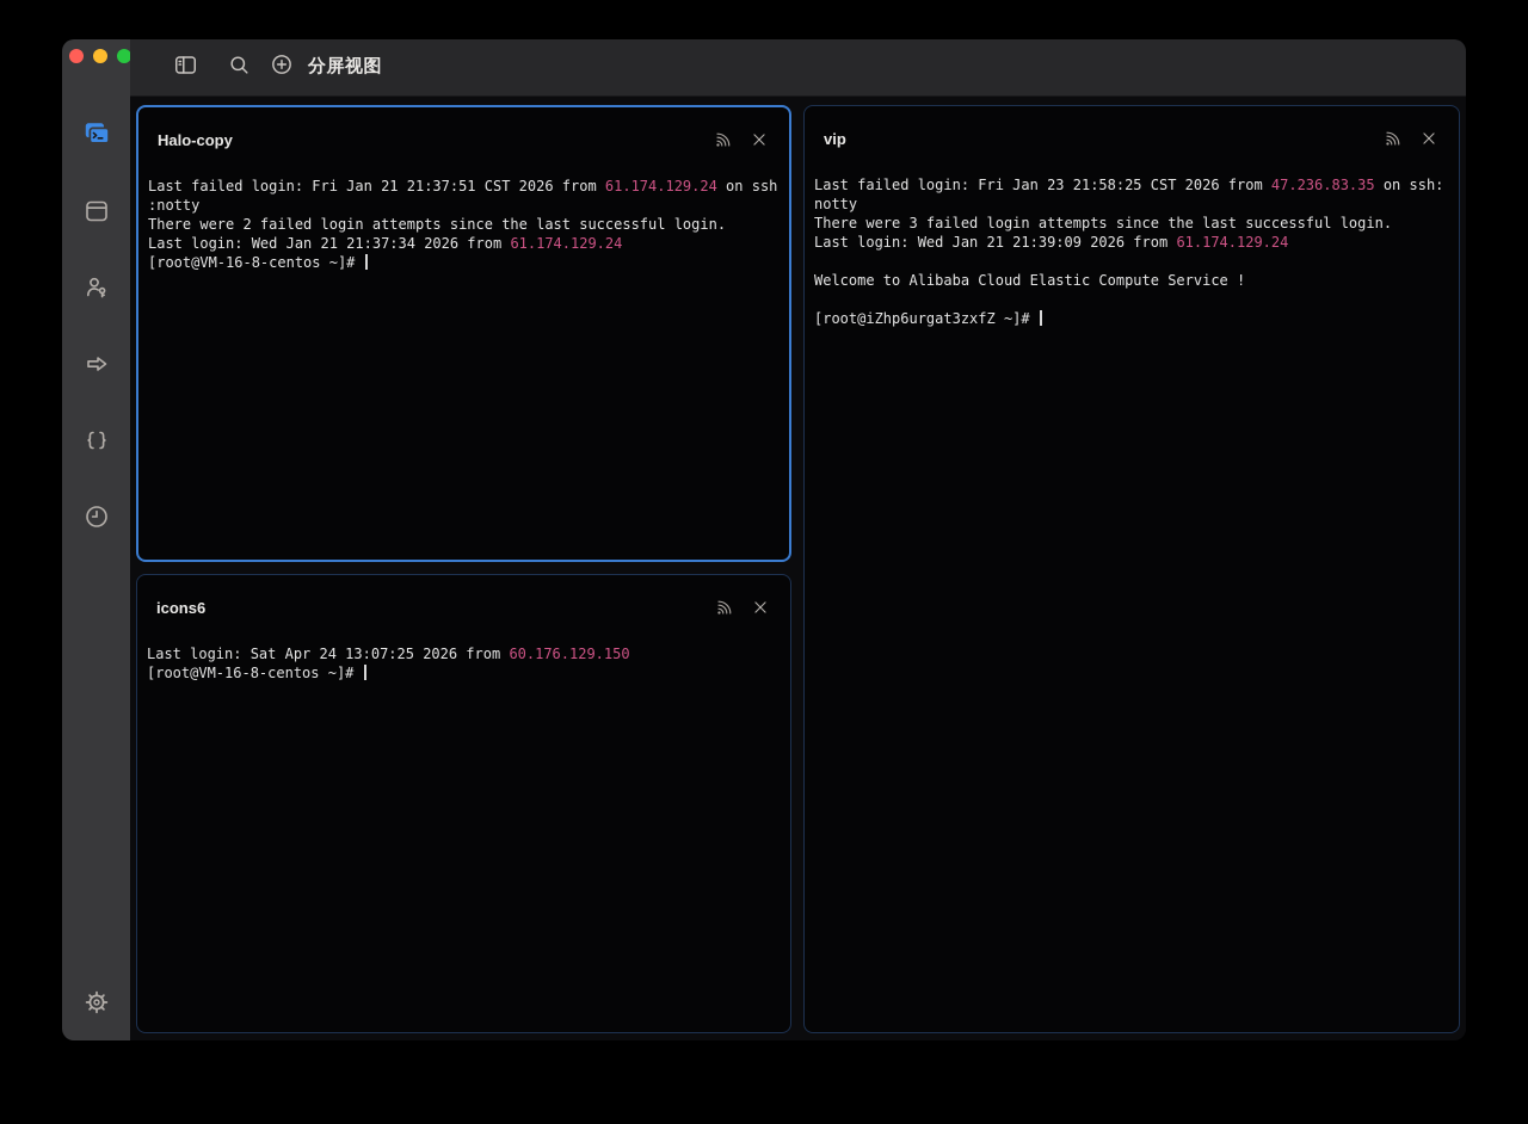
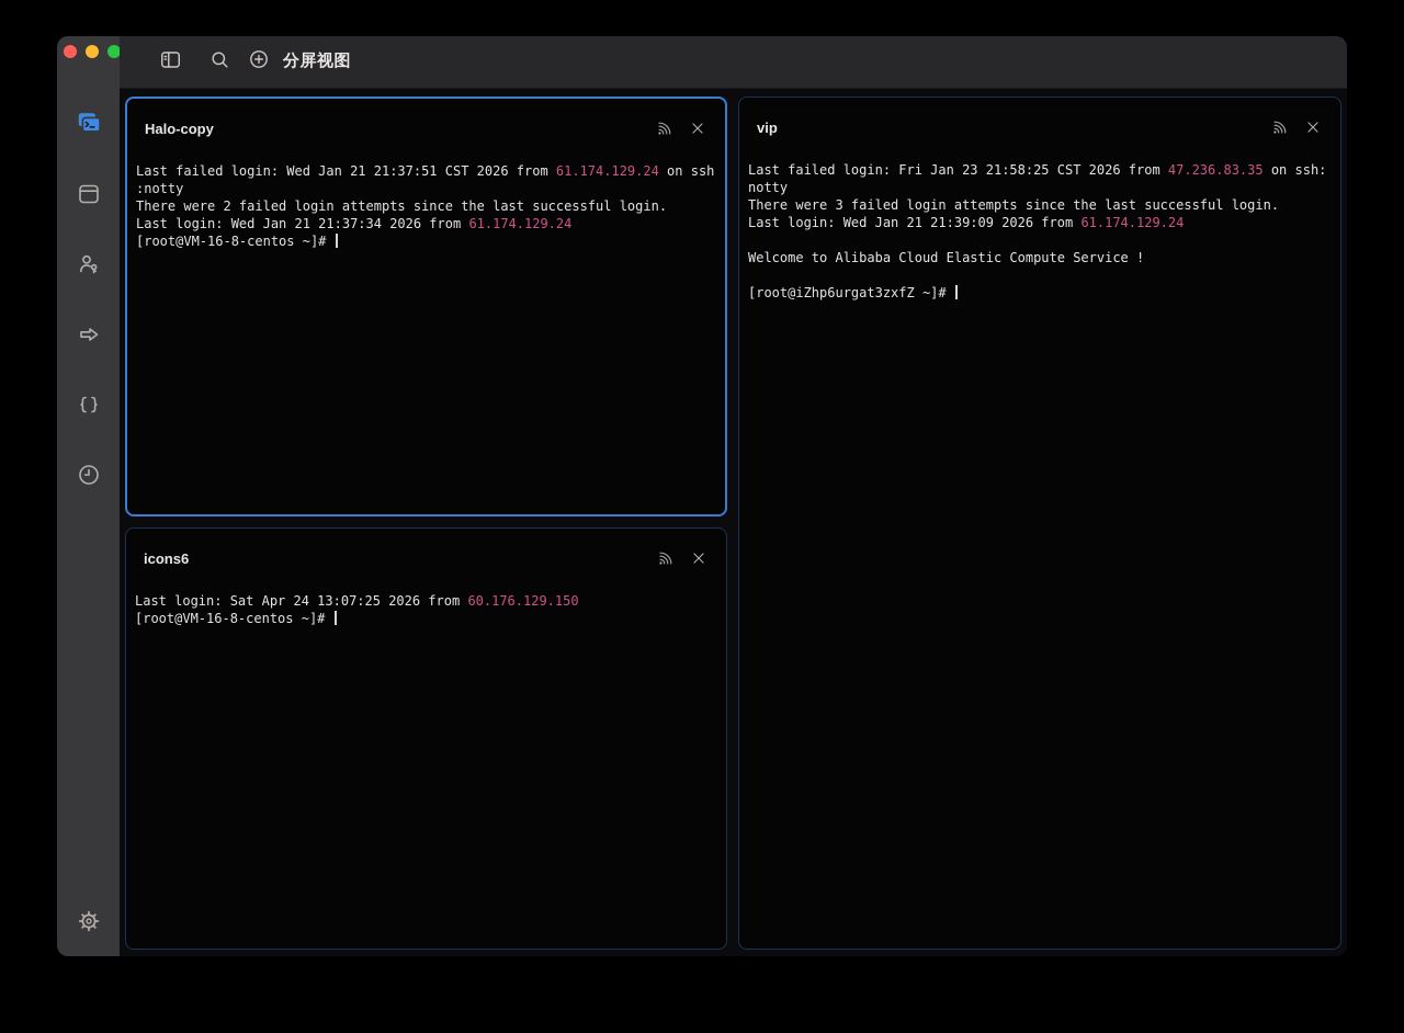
  分屏视图
  Halo-copy
- Last failed login: Fri Jan 21 21:37:51 CST 2026 from 61.174.129.24 on ssh
+ Last failed login: Wed Jan 21 21:37:51 CST 2026 from 61.174.129.24 on ssh
  :notty
  There were 2 failed login attempts since the last successful login.
  Last login: Wed Jan 21 21:37:34 2026 from 61.174.129.24
  [root@VM-16-8-centos ~]#
  vip
  Last failed login: Fri Jan 23 21:58:25 CST 2026 from 47.236.83.35 on ssh:
  notty
  There were 3 failed login attempts since the last successful login.
  Last login: Wed Jan 21 21:39:09 2026 from 61.174.129.24
  Welcome to Alibaba Cloud Elastic Compute Service !
  [root@iZhp6urgat3zxfZ ~]#
  icons6
  Last login: Sat Apr 24 13:07:25 2026 from 60.176.129.150
  [root@VM-16-8-centos ~]#
